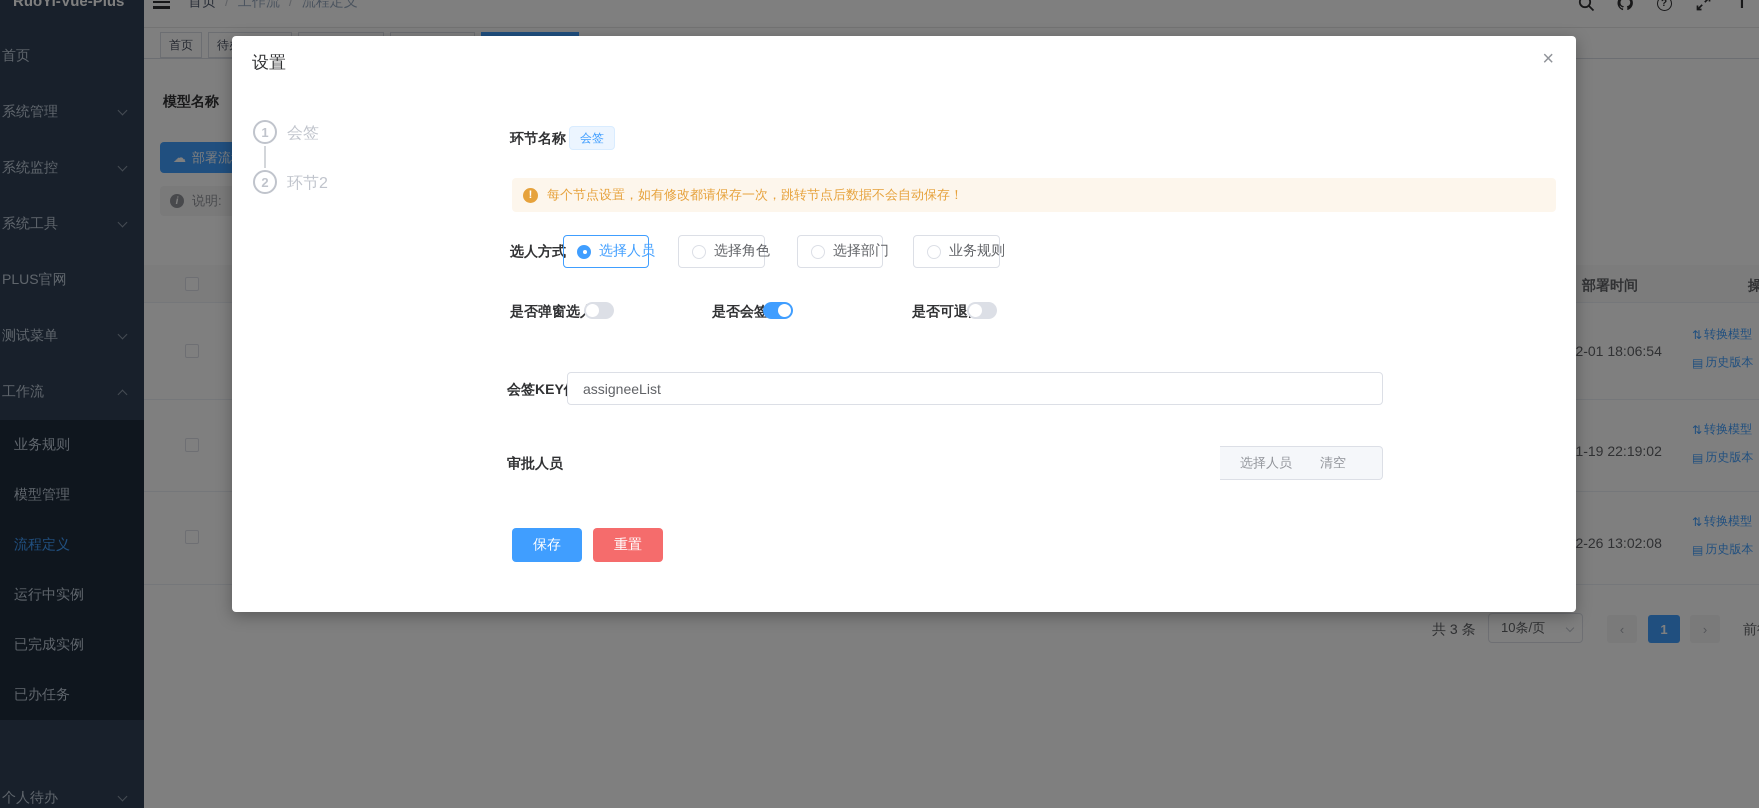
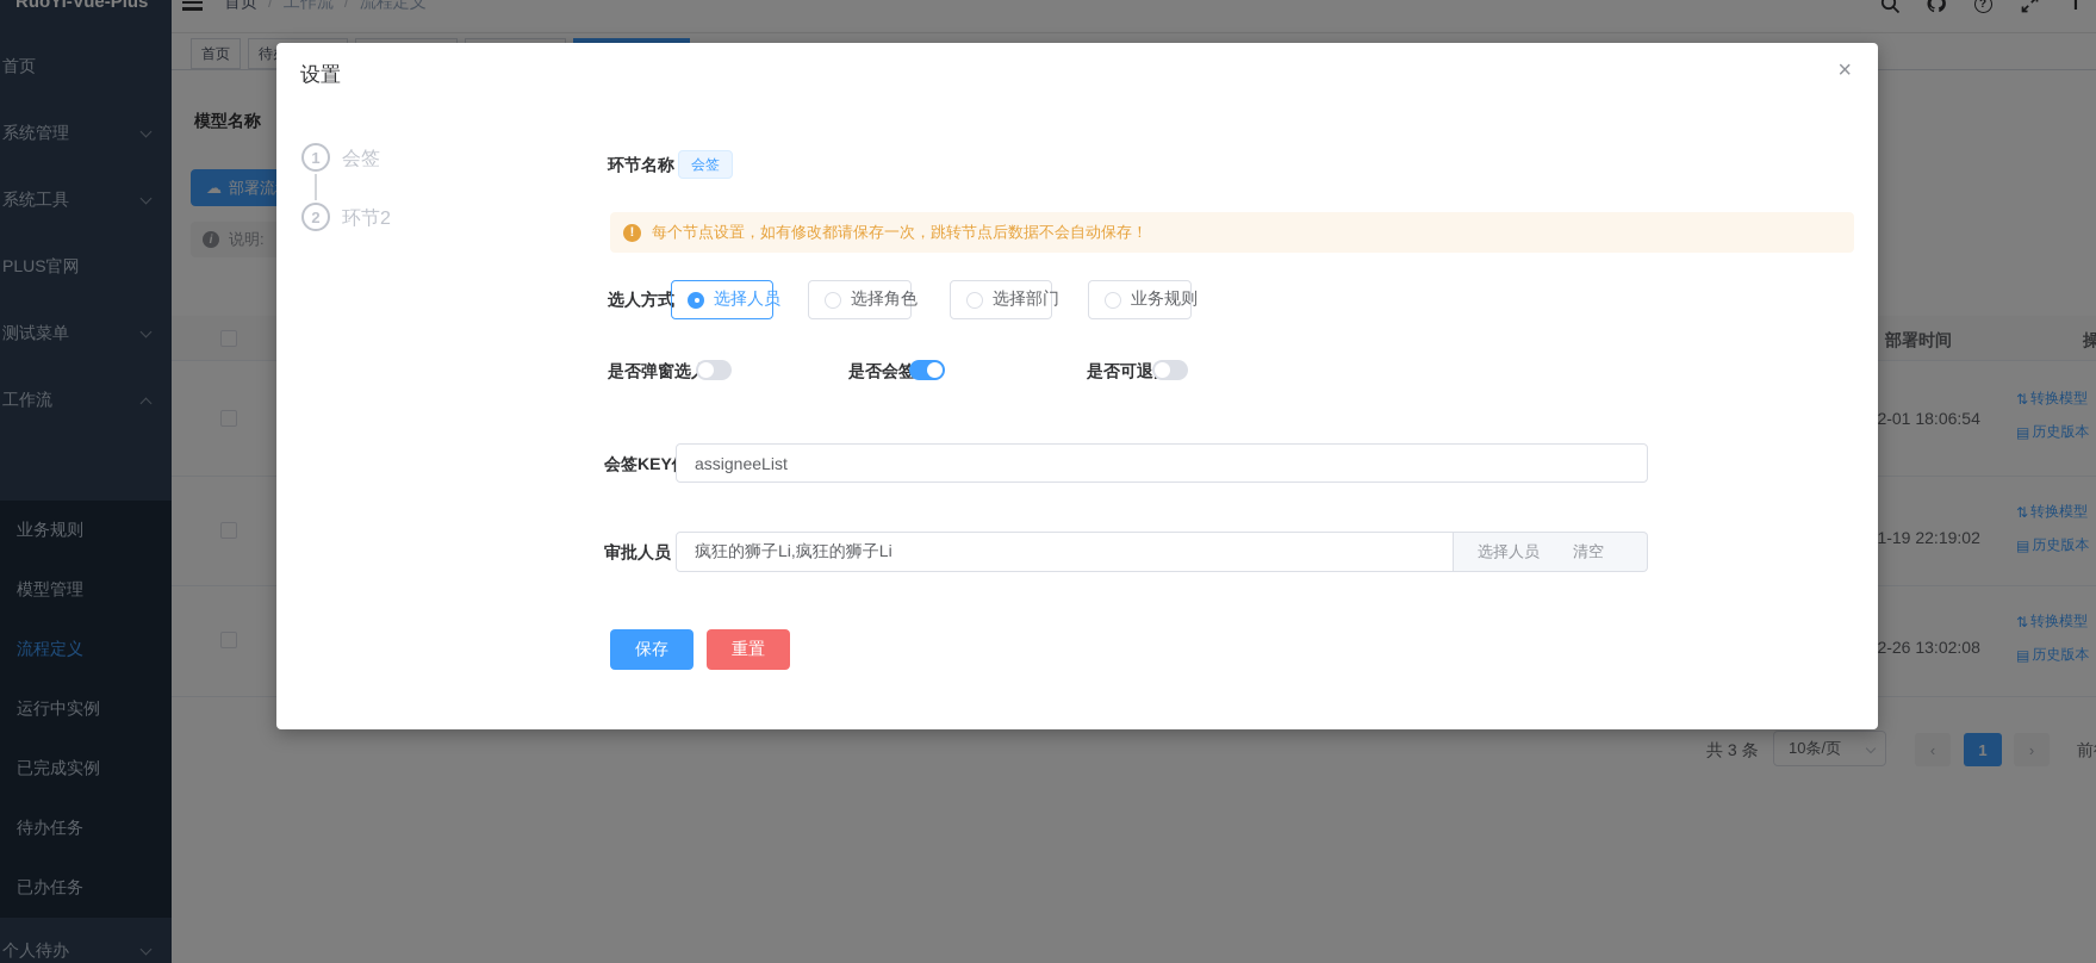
  RuoYi-Vue-Plus
  首页
  系统管理
- 系统监控
  系统工具
  PLUS官网
  测试菜单
  工作流
  业务规则
  模型管理
  流程定义
  运行中实例
  已完成实例
+ 待办任务
  已办任务
  个人待办
  首页
  /
  工作流
  /
  流程定义
  ?
  T
  首页
  模型名称
  ☁
  部署流
  i
  说明:
  部署时间
  2-01 18:06:54
  ⇅
  转换模型
  ▤
  历史版本
  1-19 22:19:02
  ⇅
  转换模型
  ▤
  历史版本
  2-26 13:02:08
  ⇅
  转换模型
  ▤
  历史版本
  共 3 条
  10条/页
  ‹
  1
  ›
  设置
  ×
  1
  会签
  2
  环节2
  环节名称
  会签
  !
  每个节点设置，如有修改都请保存一次，跳转节点后数据不会自动保存！
  选人方式
  选择人员
  选择角色
  选择部门
  业务规则
  是否弹窗选
  是否会签
  是否可退
  会签KEY
  assigneeList
  审批人员
+ 疯狂的狮子Li,疯狂的狮子Li
  选择人员
  清空
  保存
  重置
